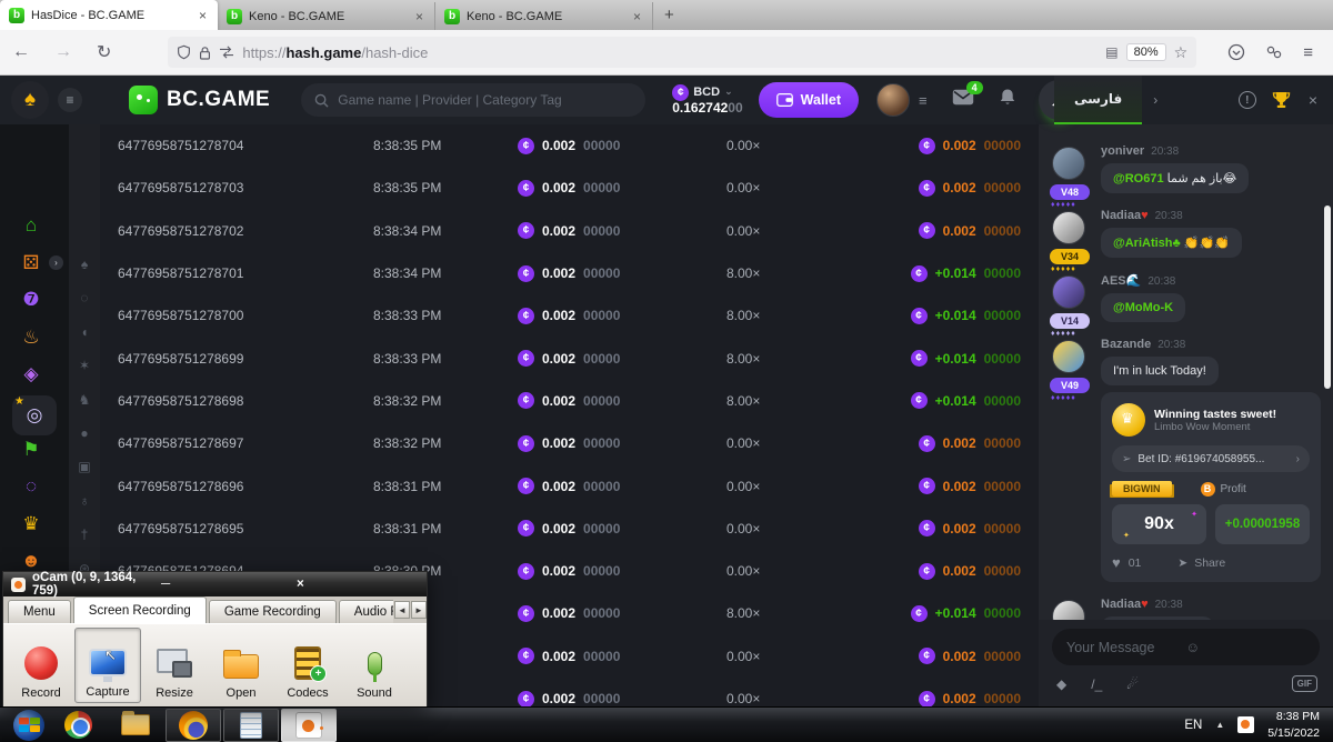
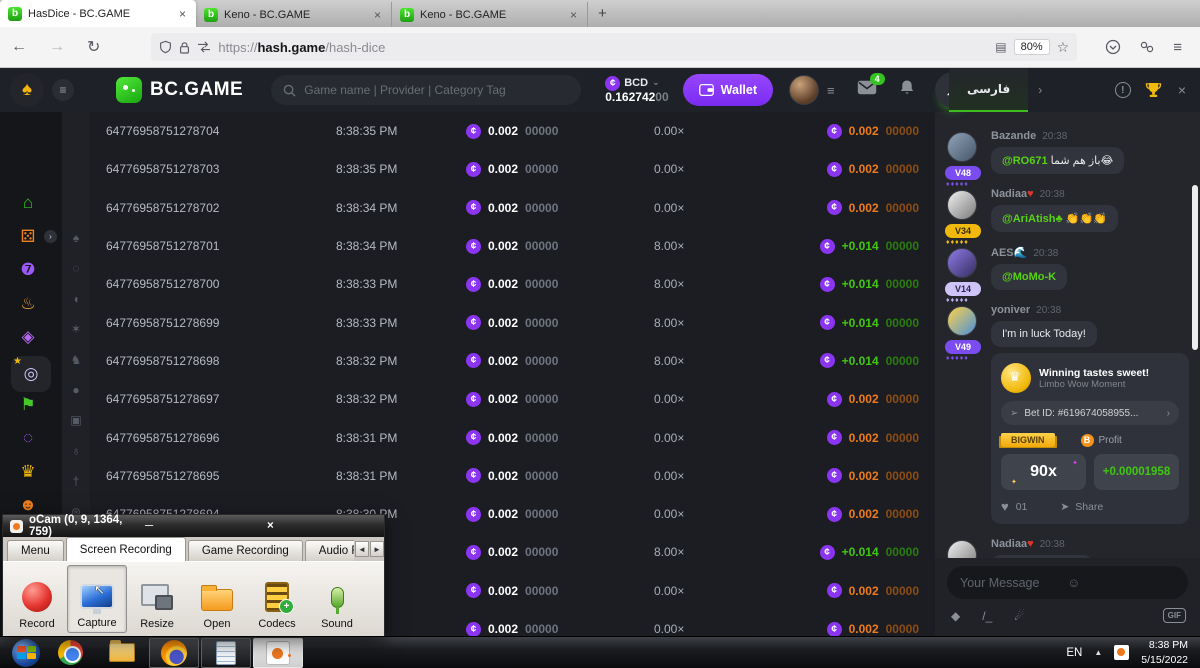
  b
  HasDice - BC.GAME
  ×
  b
  Keno - BC.GAME
  ×
  b
  Keno - BC.GAME
  ×
  +
  ←
  →
  ↻
  https://hash.game/hash-dice
  ▤
  80%
  ☆
  ≡
  ♠
  ≡
  BC.GAME
  Game name | Provider | Category Tag
  ¢
  BCD
  ⌄
  0.16274200
  Wallet
  ≡
  4
  فارسی
  ›
  !
  ×
  ⌂
  ⚄
  ›
  ❼
  ♨
  ◈
  ◎
  ★
  ⚑
  ◌
  ♛
  ☻
  ♠
  ◖
  ✶
  ♞
  ●
  ▣
  ♁
  †
  ⊛
  64776958751278704
  8:38:35 PM
  ¢
  0.002
  00000
  0.00×
  ¢
  0.002
  00000
  64776958751278703
  8:38:35 PM
  ¢
  0.002
  00000
  0.00×
  ¢
  0.002
  00000
  64776958751278702
  8:38:34 PM
  ¢
  0.002
  00000
  0.00×
  ¢
  0.002
  00000
  64776958751278701
  8:38:34 PM
  ¢
  0.002
  00000
  8.00×
  ¢
  +0.014
  00000
  64776958751278700
  8:38:33 PM
  ¢
  0.002
  00000
  8.00×
  ¢
  +0.014
  00000
  64776958751278699
  8:38:33 PM
  ¢
  0.002
  00000
  8.00×
  ¢
  +0.014
  00000
  64776958751278698
  8:38:32 PM
  ¢
  0.002
  00000
  8.00×
  ¢
  +0.014
  00000
  64776958751278697
  8:38:32 PM
  ¢
  0.002
  00000
  0.00×
  ¢
  0.002
  00000
  64776958751278696
  8:38:31 PM
  ¢
  0.002
  00000
  0.00×
  ¢
  0.002
  00000
  64776958751278695
  8:38:31 PM
  ¢
  0.002
  00000
  0.00×
  ¢
  0.002
  00000
  ¢
  0.002
  00000
  0.00×
  ¢
  0.002
  00000
  ¢
  0.002
  00000
  8.00×
  ¢
  +0.014
  00000
  ¢
  0.002
  00000
  0.00×
  ¢
  0.002
  00000
  ¢
  0.002
  00000
  0.00×
  ¢
  0.002
  00000
  V48
- yoniver 20:38
+ Bazande 20:38
  @RO671 باز هم شما😂
  V34
  Nadiaa♥ 20:38
  @AriAtish♣ 👏👏👏
  V14
  AES🌊 20:38
  @MoMo-K
  V49
- Bazande 20:38
+ yoniver 20:38
  I'm in luck Today!
  Winning tastes sweet!
  Limbo Wow Moment
  ➢
  Bet ID: #619674058955...
  ›
  BIGWIN
  B
  Profit
  90x
  +0.00001958
  ♥
  01
  ➤
  Share
  Nadiaa♥ 20:38
  Your Message
  ☺
  ◆
  /_
  ☄
  GIF
  oCam (0, 9, 1364, 759)
  ─
  ×
  Menu
  Screen Recording
  Game Recording
  ◄
  ►
  Record
  ↖
  Capture
  Resize
  Open
  Codecs
  Sound
  EN
  ▲
  8:38 PM
  5/15/2022
